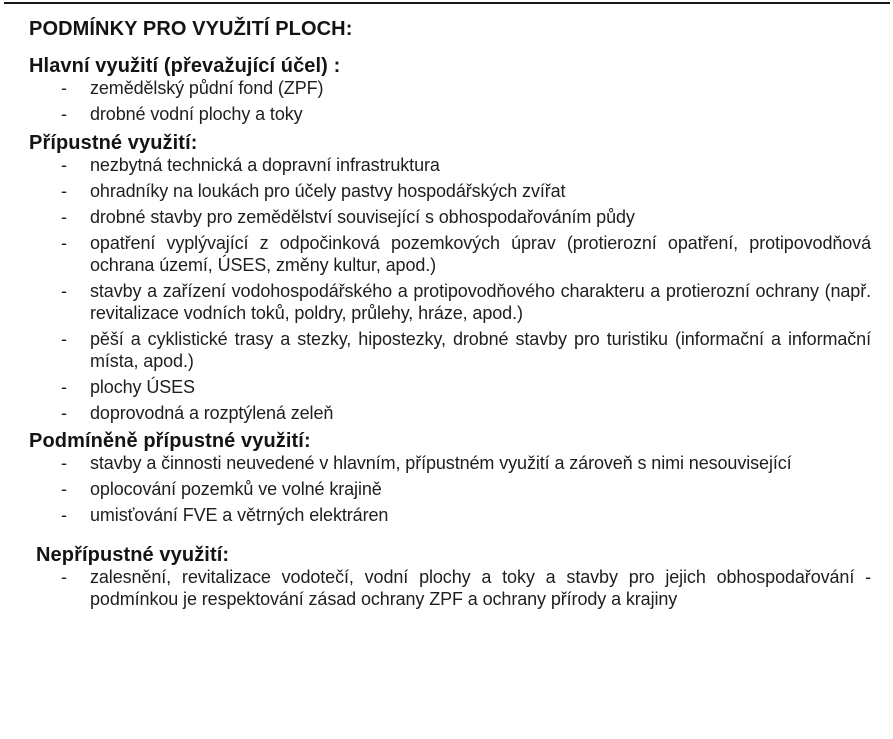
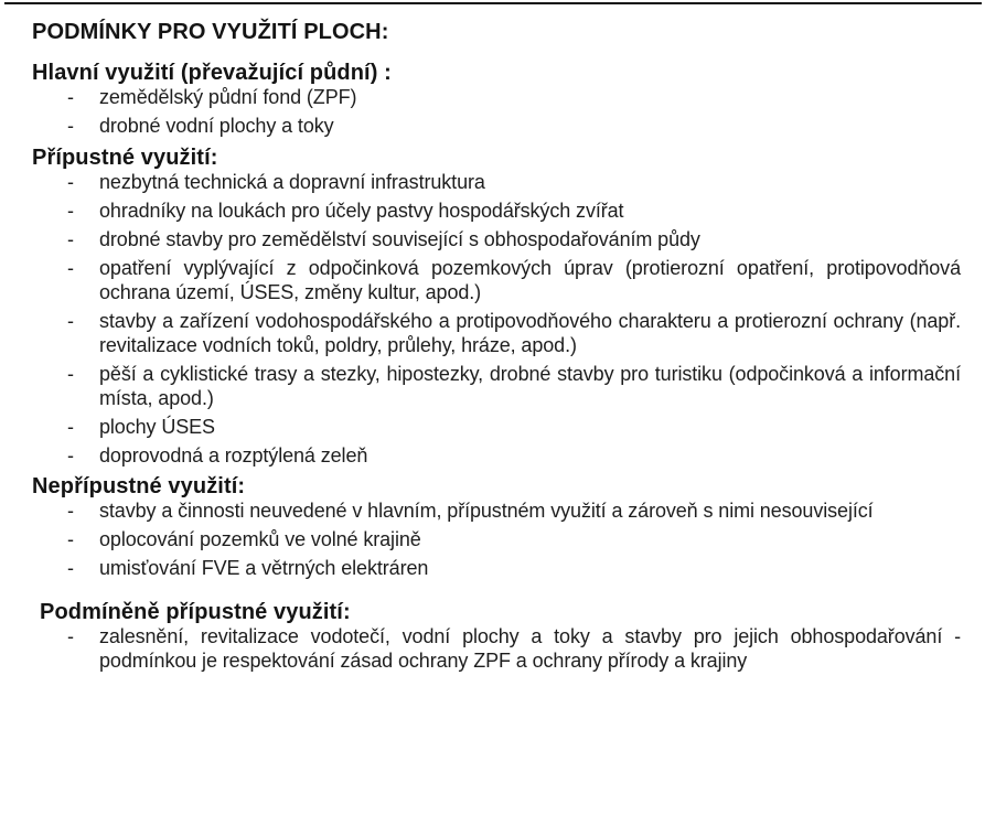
  PODMÍNKY PRO VYUŽITÍ PLOCH:
- Hlavní využití (převažující účel) :
+ Hlavní využití (převažující půdní) :
  -
  zemědělský půdní fond (ZPF)
  -
  drobné vodní plochy a toky
  Přípustné využití:
  -
  nezbytná technická a dopravní infrastruktura
  -
  ohradníky na loukách pro účely pastvy hospodářských zvířat
  -
  drobné stavby pro zemědělství související s obhospodařováním půdy
  -
  opatření vyplývající z odpočinková pozemkových úprav (protierozní opatření, protipovodňová ochrana území, ÚSES, změny kultur, apod.)
  -
  stavby a zařízení vodohospodářského a protipovodňového charakteru a protierozní ochrany (např. revitalizace vodních toků, poldry, průlehy, hráze, apod.)
  -
- pěší a cyklistické trasy a stezky, hipostezky, drobné stavby pro turistiku (informační a informační místa, apod.)
+ pěší a cyklistické trasy a stezky, hipostezky, drobné stavby pro turistiku (odpočinková a informační místa, apod.)
  -
  plochy ÚSES
  -
  doprovodná a rozptýlená zeleň
- Podmíněně přípustné využití:
+ Nepřípustné využití:
  -
  stavby a činnosti neuvedené v hlavním, přípustném využití a zároveň s nimi nesouvisející
  -
  oplocování pozemků ve volné krajině
  -
  umisťování FVE a větrných elektráren
- Nepřípustné využití:
+ Podmíněně přípustné využití:
  -
  zalesnění, revitalizace vodotečí, vodní plochy a toky a stavby pro jejich obhospodařování - podmínkou je respektování zásad ochrany ZPF a ochrany přírody a krajiny
